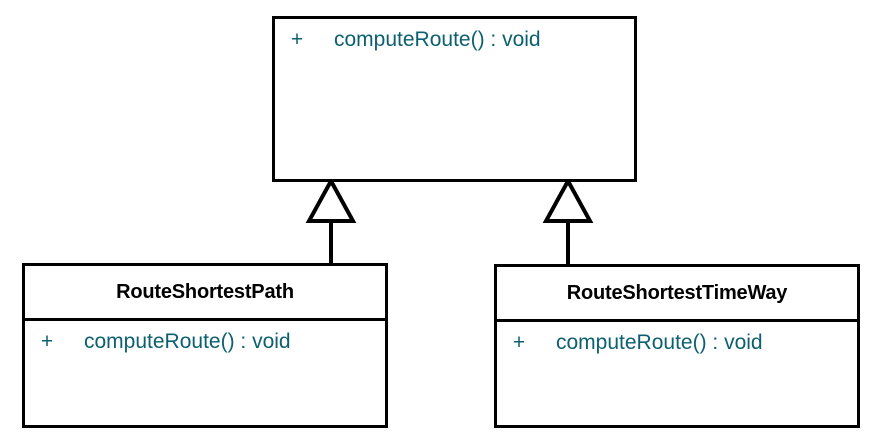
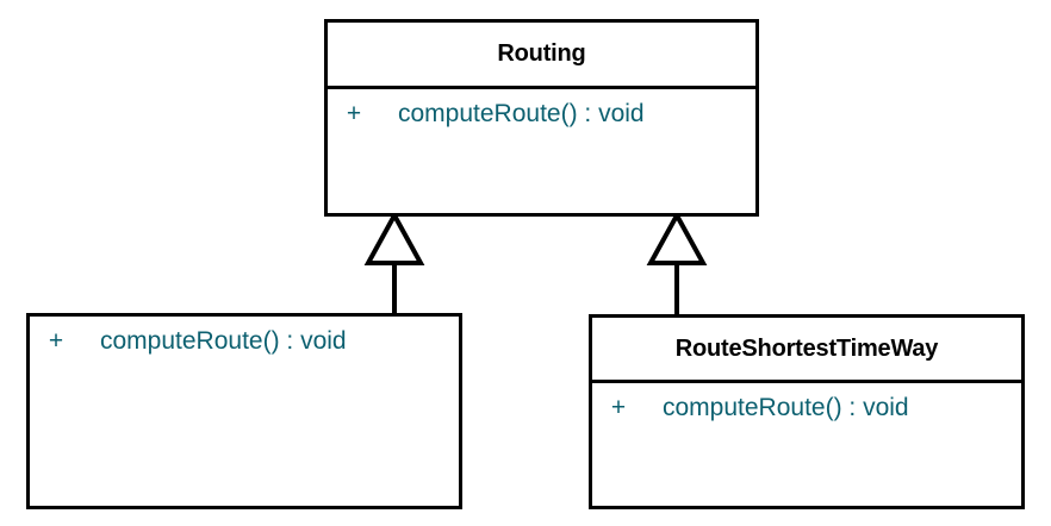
+ Routing
  +
  computeRoute() : void
- RouteShortestPath
  +
  computeRoute() : void
  RouteShortestTimeWay
  +
  computeRoute() : void
